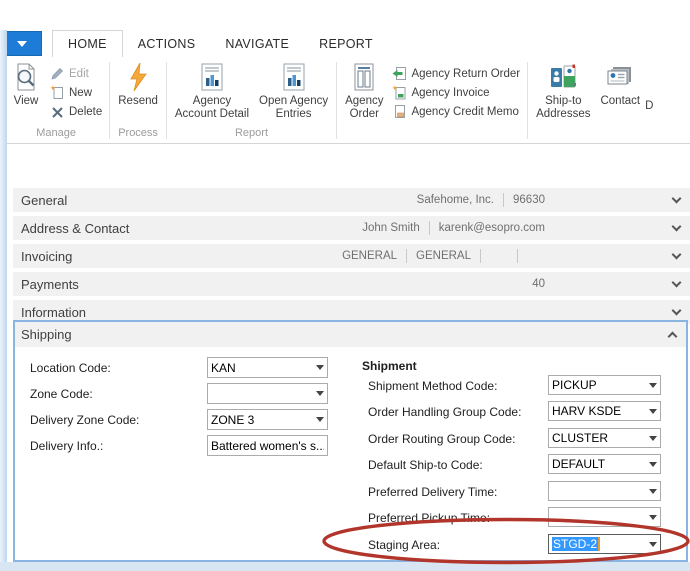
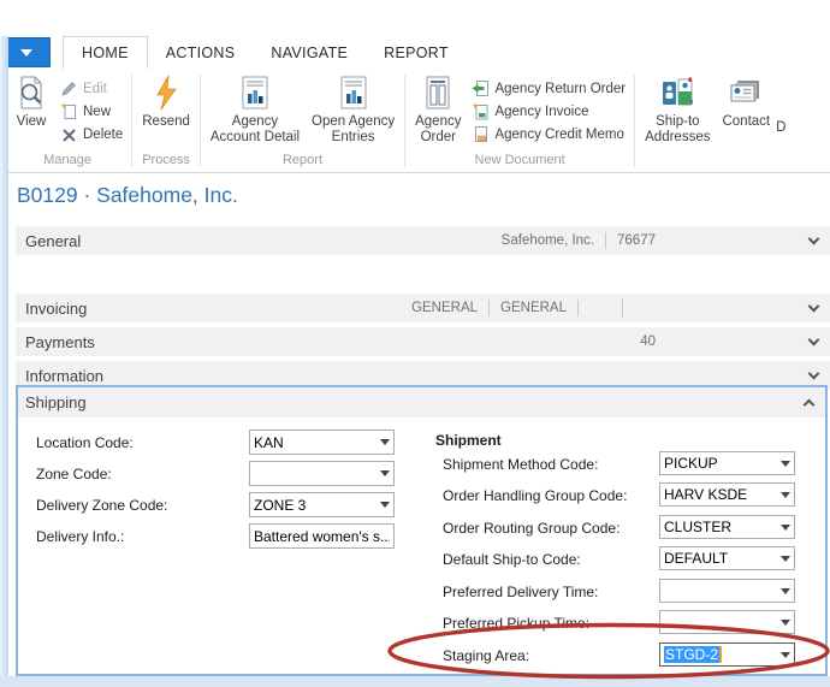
  HOME
  ACTIONS
  NAVIGATE
  REPORT
  View
  Edit
  New
  Delete
  Manage
  Resend
  Process
  Agency
  Account Detail
  Open Agency
  Entries
  Report
  Agency
  Order
  Agency Return Order
  Agency Invoice
  Agency Credit Memo
+ New Document
  Ship-to
  Addresses
  Contact
  D
+ B0129 · Safehome, Inc.
  General
  Safehome, Inc.
- 96630
+ 76677
- Address & Contact
- John Smith
- karenk@esopro.com
  Invoicing
  GENERAL
  GENERAL
  Payments
  40
  Information
  Shipping
  Location Code:
  KAN
  Zone Code:
  Delivery Zone Code:
  ZONE 3
  Delivery Info.:
  Battered women's s..
  Shipment
  Shipment Method Code:
  PICKUP
  Order Handling Group Code:
  HARV KSDE
  Order Routing Group Code:
  CLUSTER
  Default Ship-to Code:
  DEFAULT
  Preferred Delivery Time:
  Preferred Pickup Tim
  Staging Area:
  STGD-2
